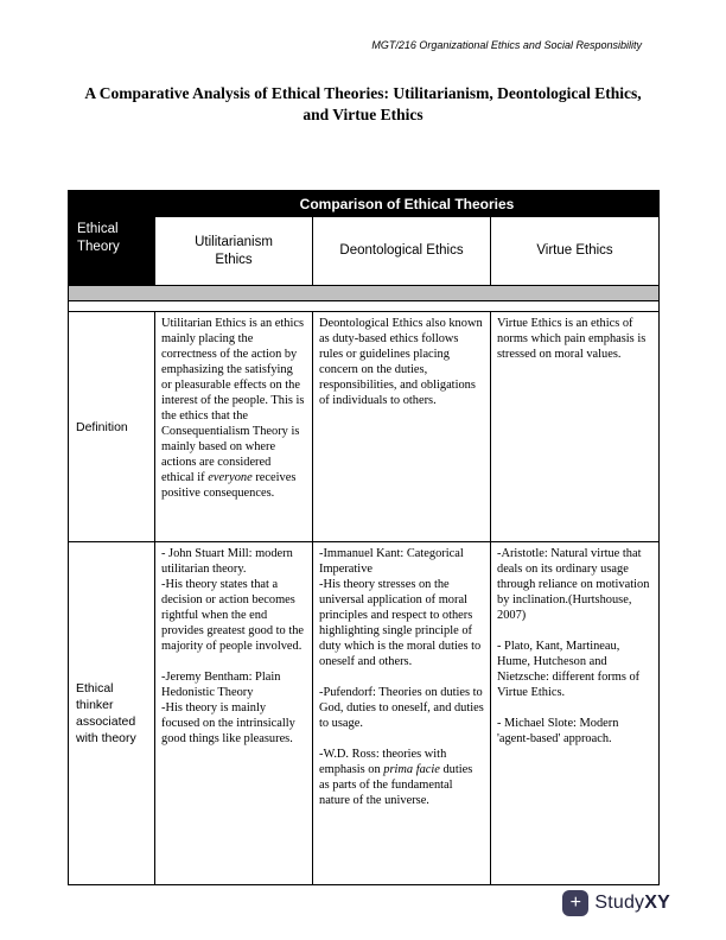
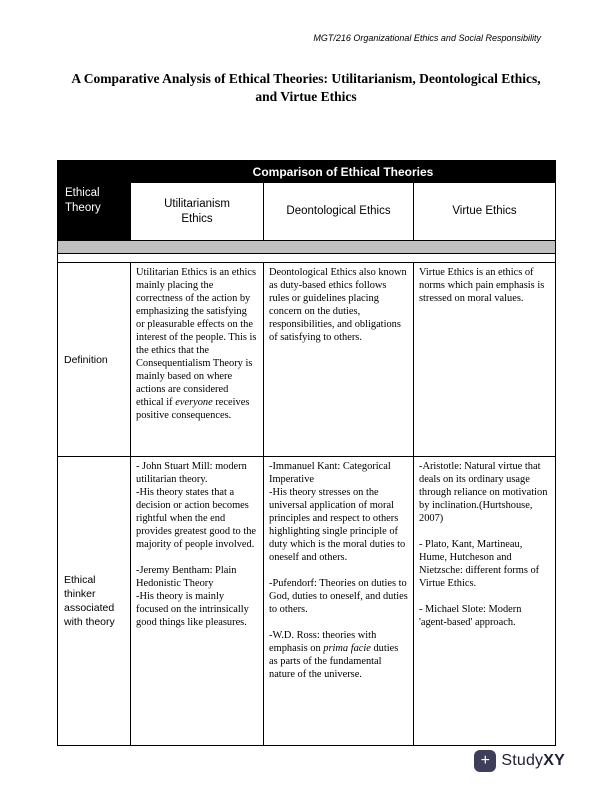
  MGT/216 Organizational Ethics and Social Responsibility
  A Comparative Analysis of Ethical Theories: Utilitarianism, Deontological Ethics, and Virtue Ethics
  Ethical Theory	Comparison of Ethical Theories
  Utilitarianism Ethics	Deontological Ethics	Virtue Ethics
- Definition	Utilitarian Ethics is an ethics mainly placing the correctness of the action by emphasizing the satisfying or pleasurable effects on the interest of the people. This is the ethics that the Consequentialism Theory is mainly based on where actions are considered ethical if everyone receives positive consequences.	Deontological Ethics also known as duty-based ethics follows rules or guidelines placing concern on the duties, responsibilities, and obligations of individuals to others.	Virtue Ethics is an ethics of norms which pain emphasis is stressed on moral values.
+ Definition	Utilitarian Ethics is an ethics mainly placing the correctness of the action by emphasizing the satisfying or pleasurable effects on the interest of the people. This is the ethics that the Consequentialism Theory is mainly based on where actions are considered ethical if everyone receives positive consequences.	Deontological Ethics also known as duty-based ethics follows rules or guidelines placing concern on the duties, responsibilities, and obligations of satisfying to others.	Virtue Ethics is an ethics of norms which pain emphasis is stressed on moral values.
- Ethical thinker associated with theory	- John Stuart Mill: modern utilitarian theory.-His theory states that a decision or action becomes rightful when the end provides greatest good to the majority of people involved.-Jeremy Bentham: Plain Hedonistic Theory-His theory is mainly focused on the intrinsically good things like pleasures.	-Immanuel Kant: Categorical Imperative-His theory stresses on the universal application of moral principles and respect to others highlighting single principle of duty which is the moral duties to oneself and others.-Pufendorf: Theories on duties to God, duties to oneself, and duties to usage.-W.D. Ross: theories with emphasis on prima facie duties as parts of the fundamental nature of the universe.	-Aristotle: Natural virtue that deals on its ordinary usage through reliance on motivation by inclination.(Hurtshouse, 2007)- Plato, Kant, Martineau, Hume, Hutcheson and Nietzsche: different forms of Virtue Ethics.- Michael Slote: Modern 'agent-based' approach.
+ Ethical thinker associated with theory	- John Stuart Mill: modern utilitarian theory.-His theory states that a decision or action becomes rightful when the end provides greatest good to the majority of people involved.-Jeremy Bentham: Plain Hedonistic Theory-His theory is mainly focused on the intrinsically good things like pleasures.	-Immanuel Kant: Categorical Imperative-His theory stresses on the universal application of moral principles and respect to others highlighting single principle of duty which is the moral duties to oneself and others.-Pufendorf: Theories on duties to God, duties to oneself, and duties to others.-W.D. Ross: theories with emphasis on prima facie duties as parts of the fundamental nature of the universe.	-Aristotle: Natural virtue that deals on its ordinary usage through reliance on motivation by inclination.(Hurtshouse, 2007)- Plato, Kant, Martineau, Hume, Hutcheson and Nietzsche: different forms of Virtue Ethics.- Michael Slote: Modern 'agent-based' approach.
  +
  StudyXY
